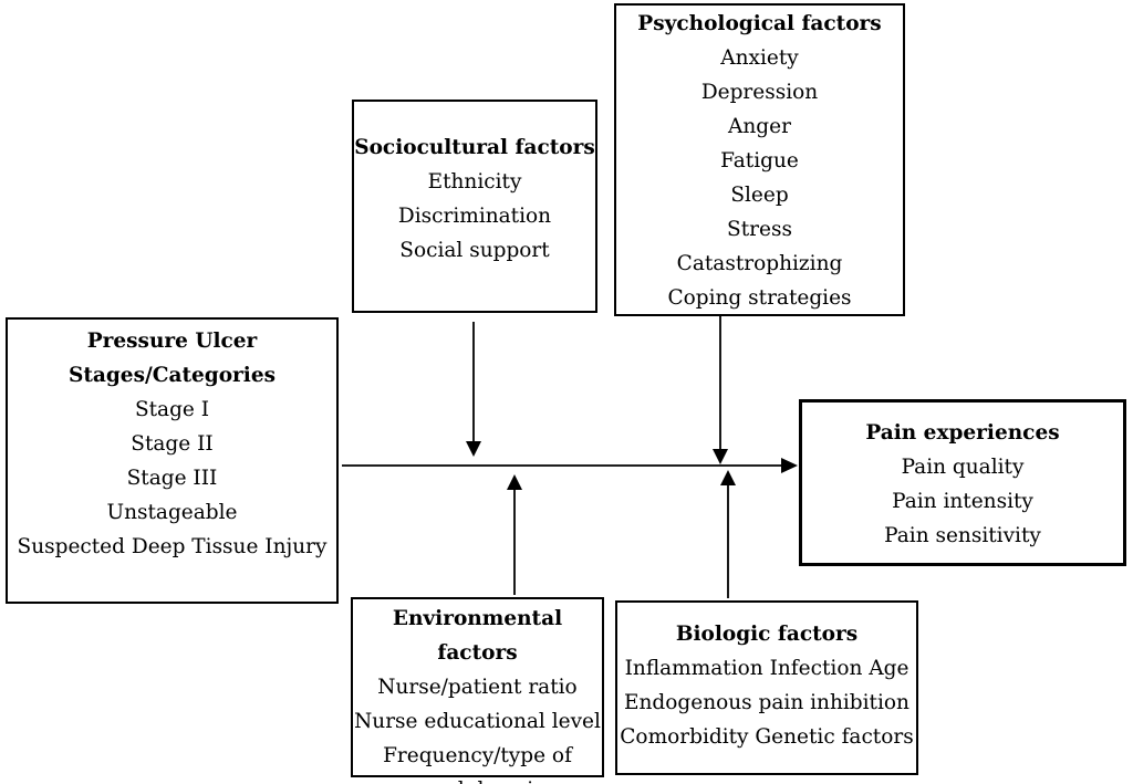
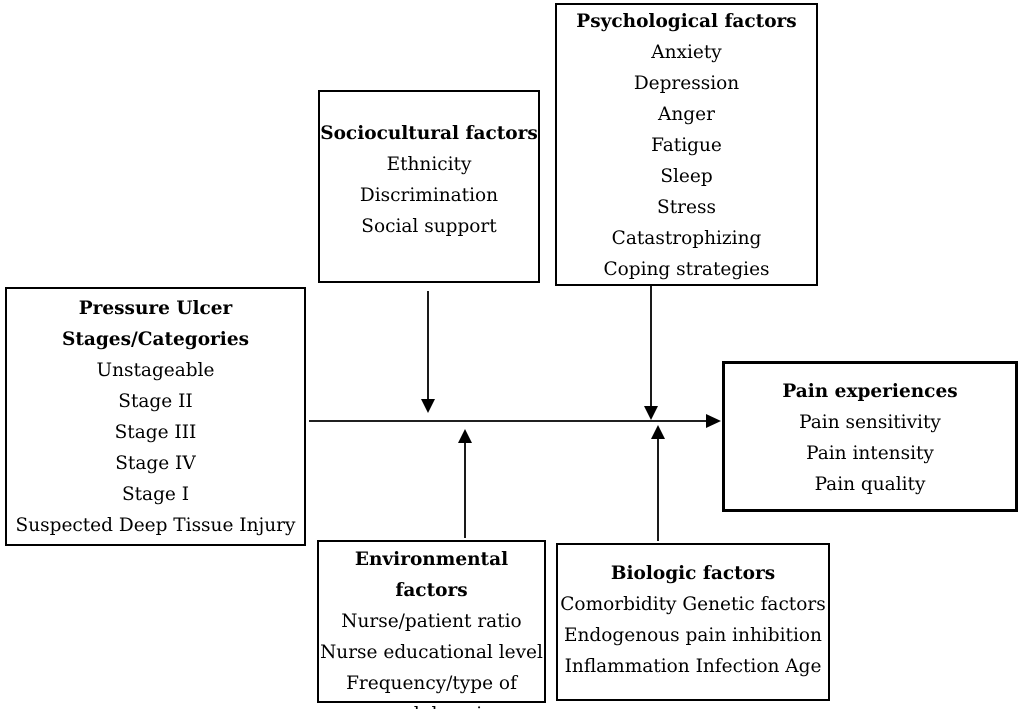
  Psychological factors
  Anxiety
  Depression
  Anger
  Fatigue
  Sleep
  Stress
  Catastrophizing
  Coping strategies
  Sociocultural factors
  Ethnicity
  Discrimination
  Social support
  Pressure Ulcer
  Stages/Categories
- Stage I
+ Unstageable
  Stage II
  Stage III
+ Stage IV
- Unstageable
+ Stage I
  Suspected Deep Tissue Injury
  Pain experiences
- Pain quality
+ Pain sensitivity
  Pain intensity
- Pain sensitivity
+ Pain quality
  Environmental factors
  Nurse/patient ratio
  Nurse educational level
  Frequency/type of
  Biologic factors
- Inflammation Infection Age
+ Comorbidity Genetic factors
  Endogenous pain inhibition
- Comorbidity Genetic factors
+ Inflammation Infection Age
